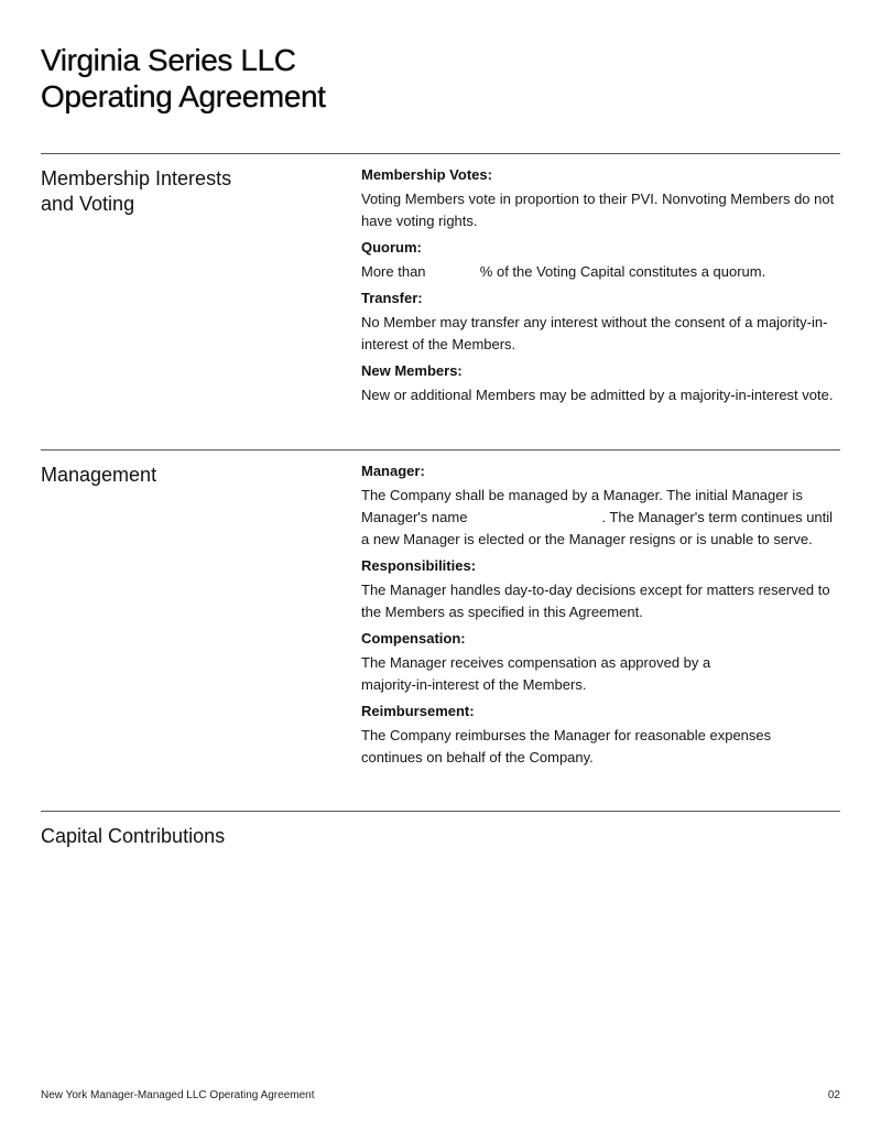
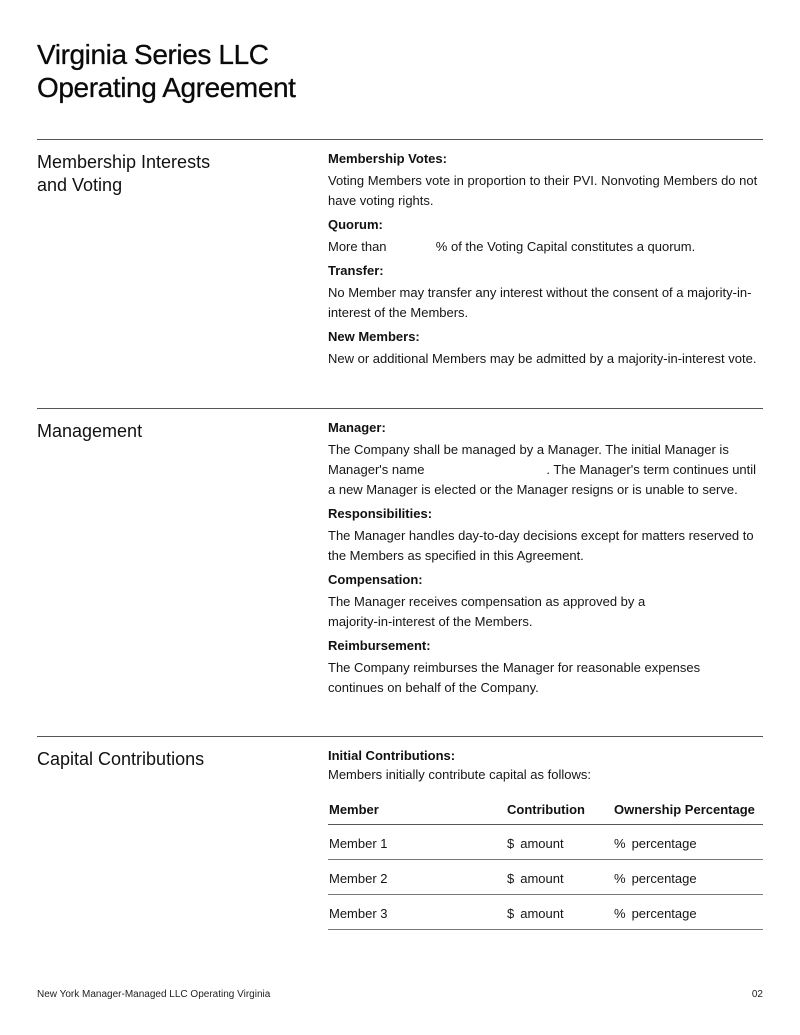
  Virginia Series LLC
  Operating Agreement
  Membership Interests
  and Voting
  Membership Votes:
  Voting Members vote in proportion to their PVI. Nonvoting Members do not have voting rights.
  Quorum:
  More than % of the Voting Capital constitutes a quorum.
  Transfer:
  No Member may transfer any interest without the consent of a majority-in-interest of the Members.
  New Members:
  New or additional Members may be admitted by a majority-in-interest vote.
  Management
  Manager:
  The Company shall be managed by a Manager. The initial Manager is Manager's name . The Manager's term continues until a new Manager is elected or the Manager resigns or is unable to serve.
  Responsibilities:
  The Manager handles day-to-day decisions except for matters reserved to the Members as specified in this Agreement.
  Compensation:
  The Manager receives compensation as approved by a majority-in-interest of the Members.
  Reimbursement:
  The Company reimburses the Manager for reasonable expenses continues on behalf of the Company.
  Capital Contributions
+ Initial Contributions:
+ Members initially contribute capital as follows:
+ Member	Contribution	Ownership Percentage
+ Member 1	$ amount	% percentage
+ Member 2	$ amount	% percentage
+ Member 3	$ amount	% percentage
- New York Manager-Managed LLC Operating Agreement
+ New York Manager-Managed LLC Operating Virginia
  02
